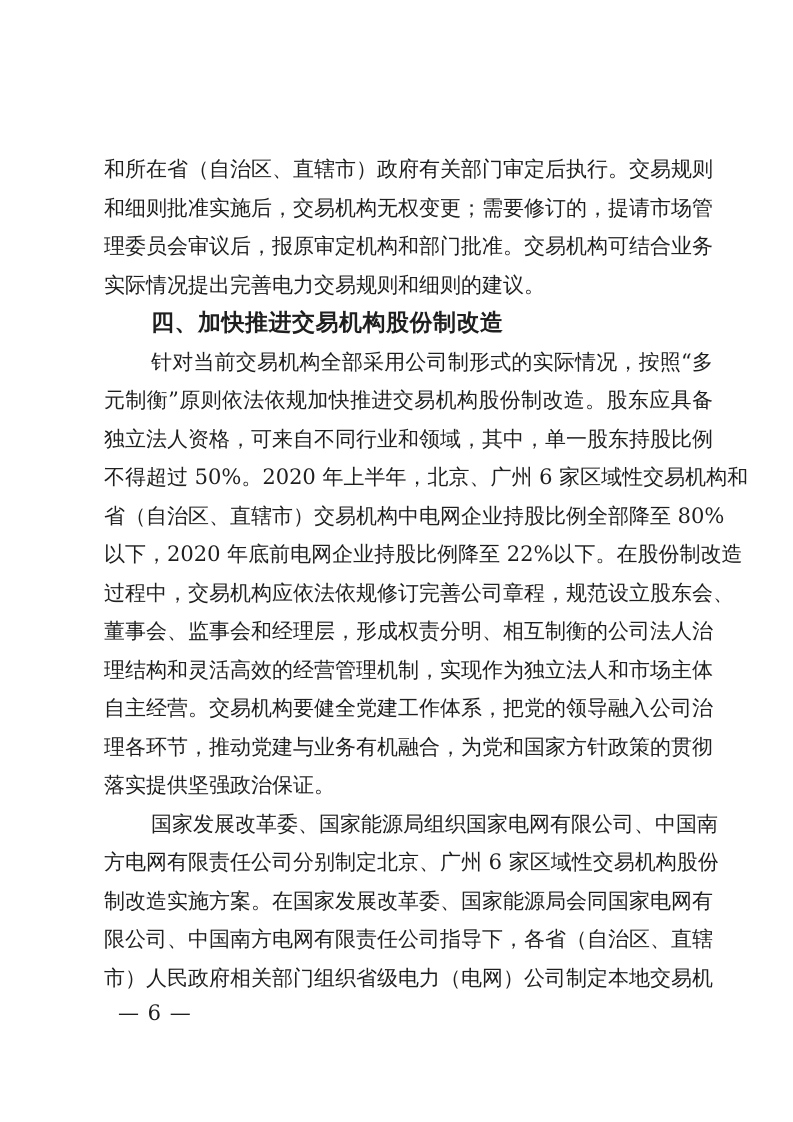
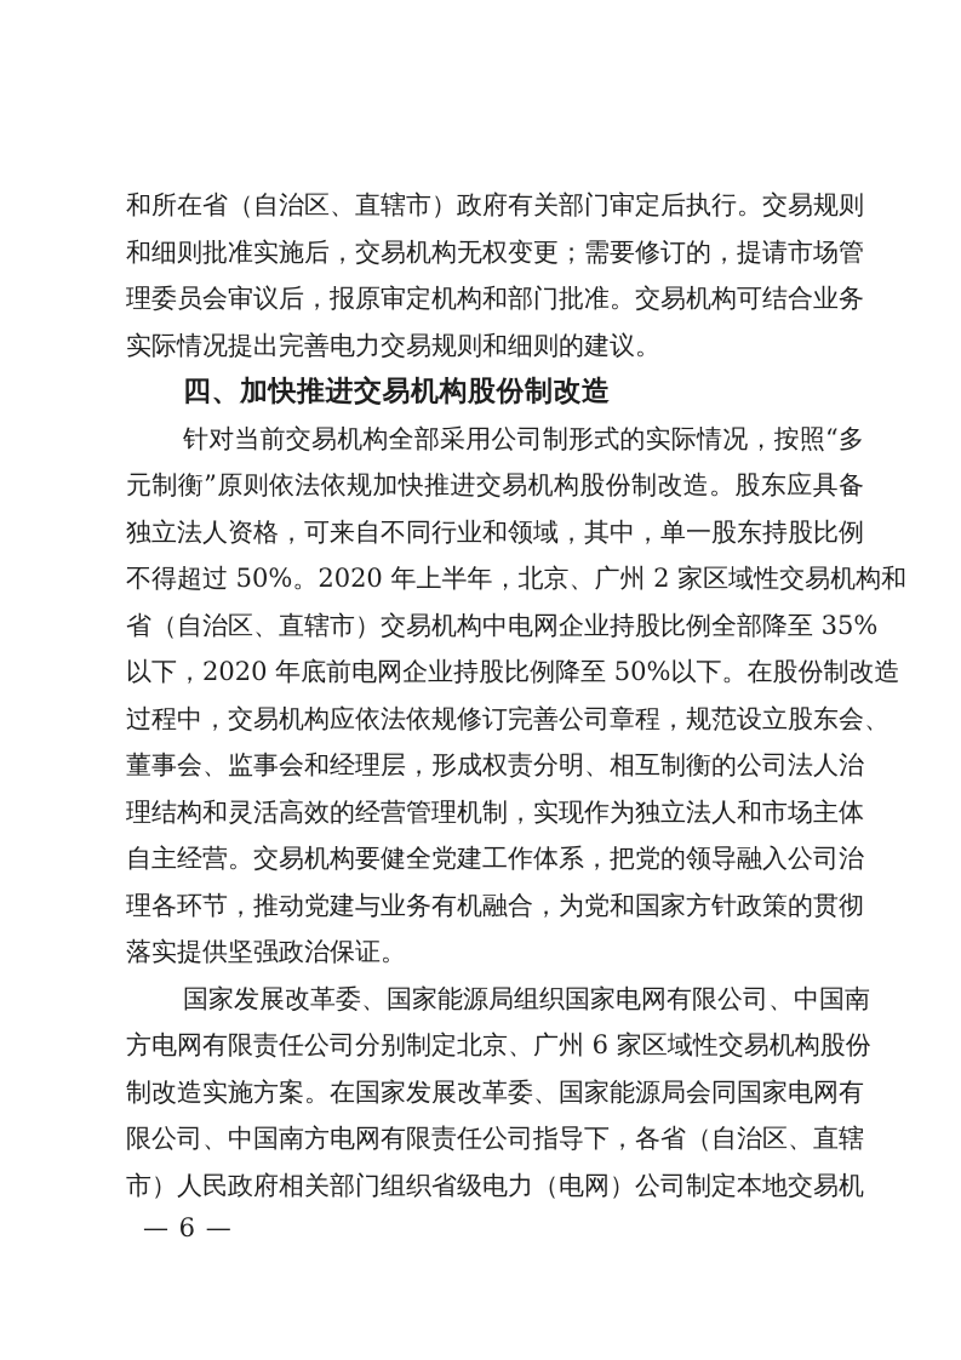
  和所在省（自治区、直辖市）政府有关部门审定后执行。交易规则
  和细则批准实施后，交易机构无权变更；需要修订的，提请市场管
  理委员会审议后，报原审定机构和部门批准。交易机构可结合业务
  实际情况提出完善电力交易规则和细则的建议。
  四、加快推进交易机构股份制改造
  针对当前交易机构全部采用公司制形式的实际情况，按照“多
  元制衡”原则依法依规加快推进交易机构股份制改造。股东应具备
  独立法人资格，可来自不同行业和领域，其中，单一股东持股比例
- 不得超过 50%。2020 年上半年，北京、广州 6 家区域性交易机构和
+ 不得超过 50%。2020 年上半年，北京、广州 2 家区域性交易机构和
- 省（自治区、直辖市）交易机构中电网企业持股比例全部降至 80%
+ 省（自治区、直辖市）交易机构中电网企业持股比例全部降至 35%
- 以下，2020 年底前电网企业持股比例降至 22%以下。在股份制改造
+ 以下，2020 年底前电网企业持股比例降至 50%以下。在股份制改造
  过程中，交易机构应依法依规修订完善公司章程，规范设立股东会、
  董事会、监事会和经理层，形成权责分明、相互制衡的公司法人治
  理结构和灵活高效的经营管理机制，实现作为独立法人和市场主体
  自主经营。交易机构要健全党建工作体系，把党的领导融入公司治
  理各环节，推动党建与业务有机融合，为党和国家方针政策的贯彻
  落实提供坚强政治保证。
  国家发展改革委、国家能源局组织国家电网有限公司、中国南
  方电网有限责任公司分别制定北京、广州 6 家区域性交易机构股份
  制改造实施方案。在国家发展改革委、国家能源局会同国家电网有
  限公司、中国南方电网有限责任公司指导下，各省（自治区、直辖
  市）人民政府相关部门组织省级电力（电网）公司制定本地交易机
  — 6 —
